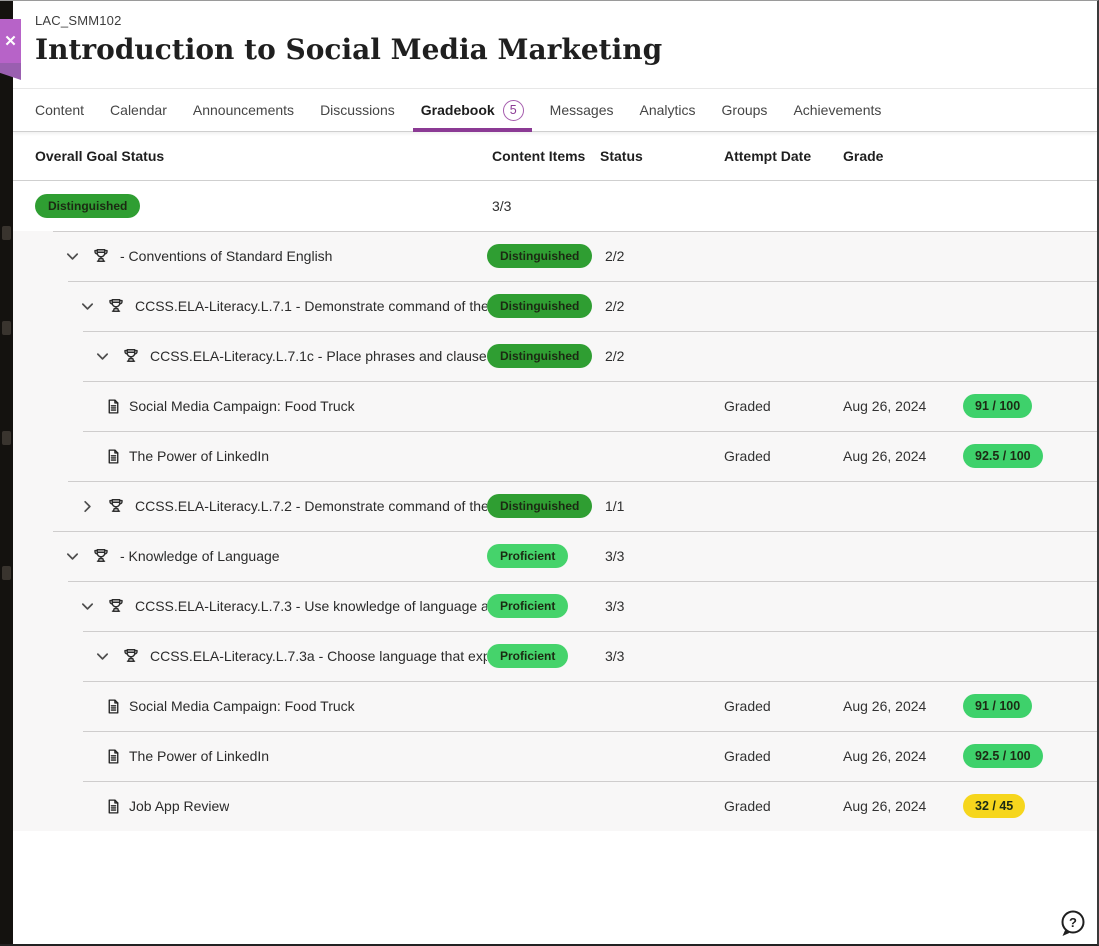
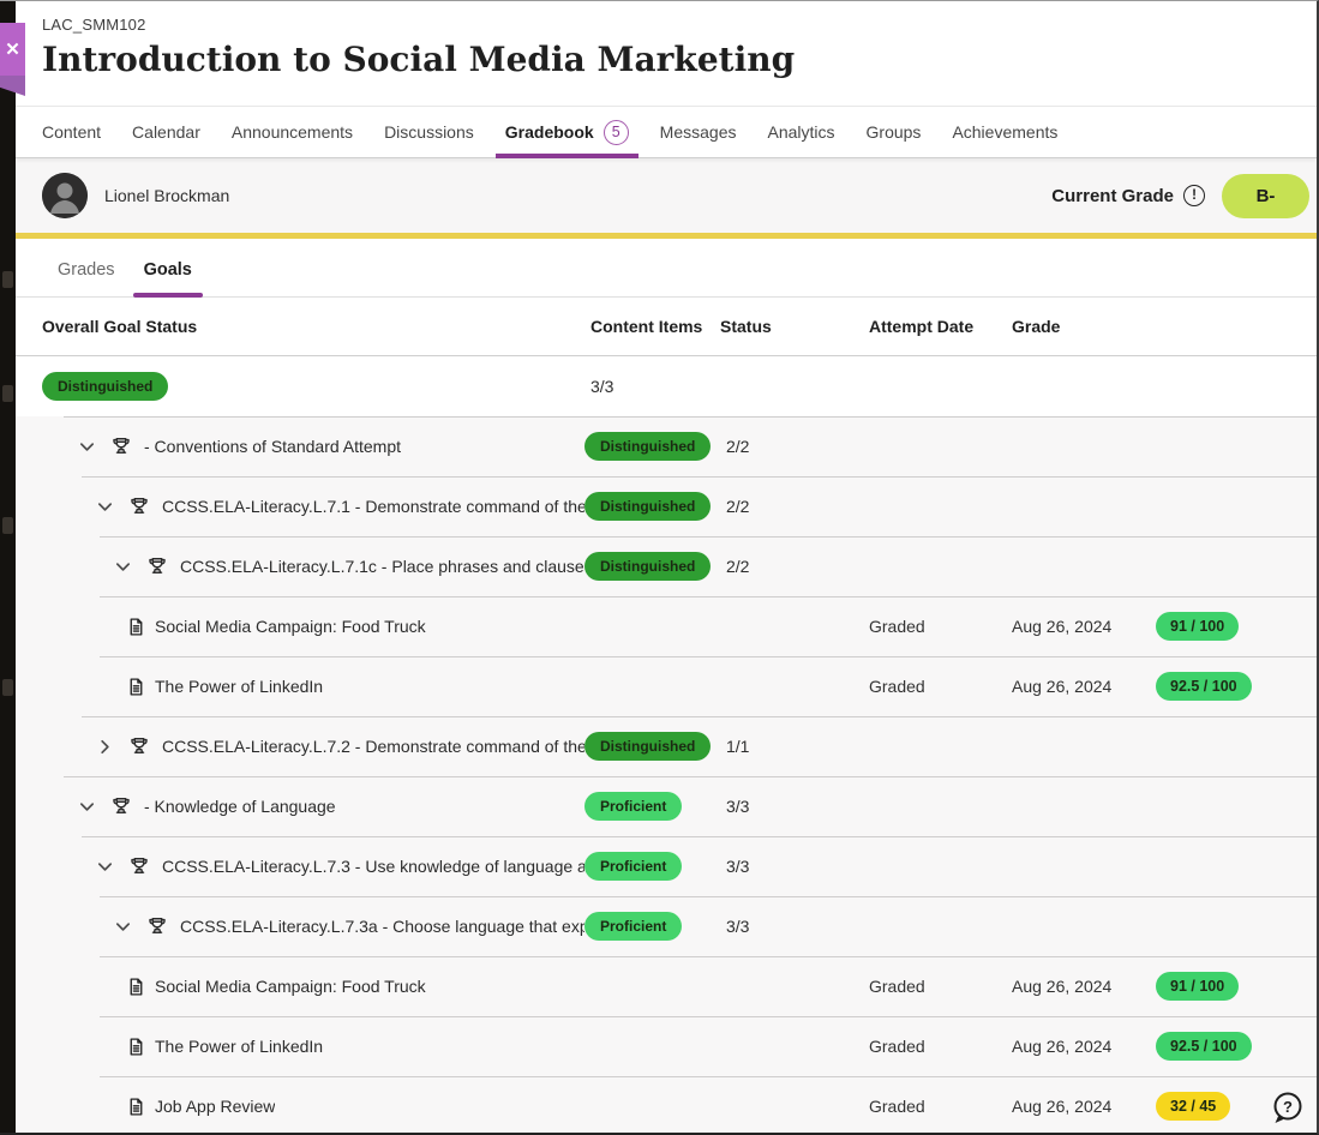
  ✕
  LAC_SMM102
  Introduction to Social Media Marketing
  Content
  Calendar
  Announcements
  Discussions
  Gradebook
  5
  Messages
  Analytics
  Groups
  Achievements
+ Lionel Brockman
+ Current Grade
+ !
+ B-
+ Grades
+ Goals
  Overall Goal Status
  Content Items
  Status
  Attempt Date
  Grade
  Distinguished
  3/3
- - Conventions of Standard English
+ - Conventions of Standard Attempt
  Distinguished
  2/2
  CCSS.ELA-Literacy.L.7.1 - Demonstrate command of the
  Distinguished
  2/2
  CCSS.ELA-Literacy.L.7.1c - Place phrases and clause
  Distinguished
  2/2
  Social Media Campaign: Food Truck
  Graded
  Aug 26, 2024
  91 / 100
  The Power of LinkedIn
  Graded
  Aug 26, 2024
  92.5 / 100
  CCSS.ELA-Literacy.L.7.2 - Demonstrate command of the
  Distinguished
  1/1
  - Knowledge of Language
  Proficient
  3/3
  CCSS.ELA-Literacy.L.7.3 - Use knowledge of language a
  Proficient
  3/3
  CCSS.ELA-Literacy.L.7.3a - Choose language that ex
  Proficient
  3/3
  Social Media Campaign: Food Truck
  Graded
  Aug 26, 2024
  91 / 100
  The Power of LinkedIn
  Graded
  Aug 26, 2024
  92.5 / 100
  Job App Review
  Graded
  Aug 26, 2024
  32 / 45
  ?
